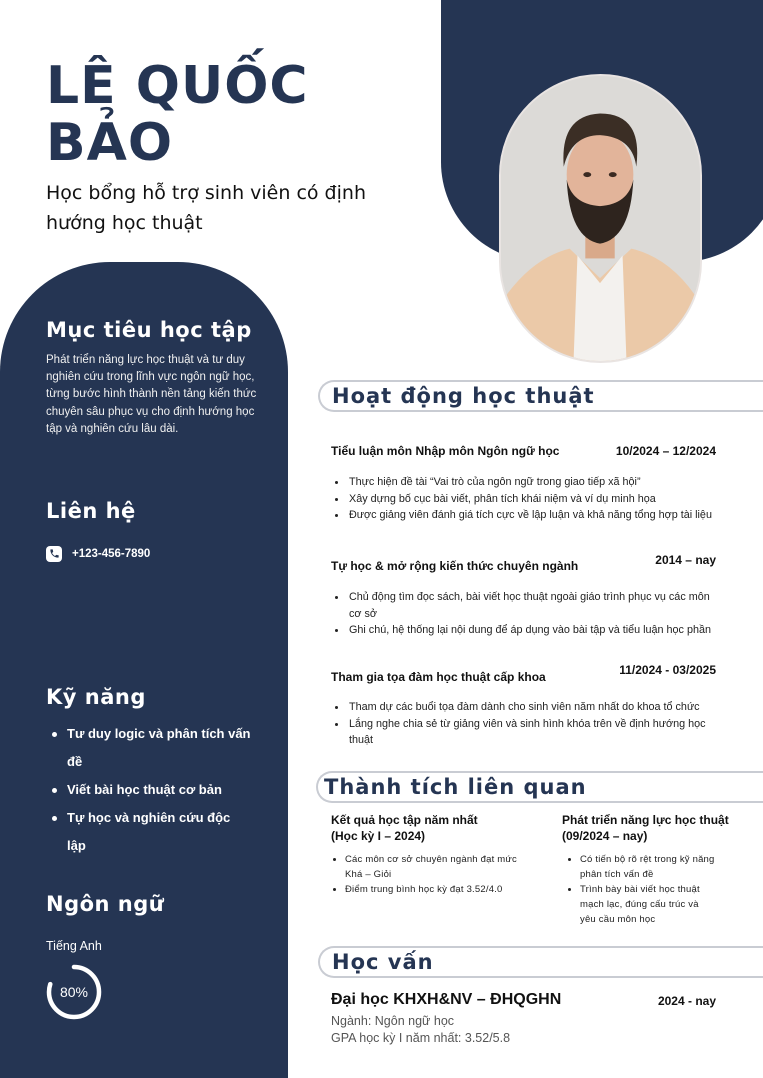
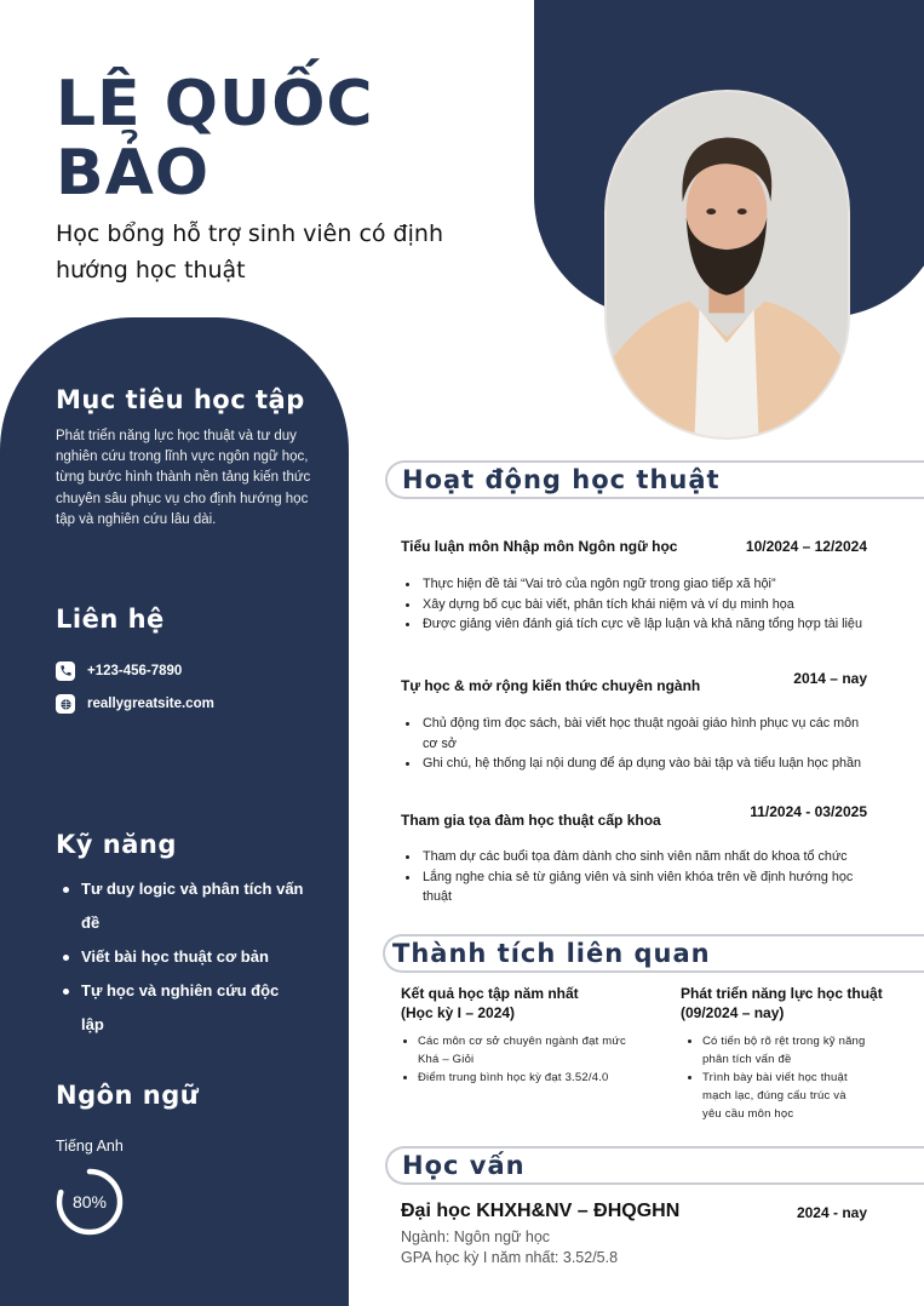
  LÊ QUỐC
  BẢO
  Học bổng hỗ trợ sinh viên có định hướng học thuật
  Mục tiêu học tập
  Phát triển năng lực học thuật và tư duy nghiên cứu trong lĩnh vực ngôn ngữ học, từng bước hình thành nền tảng kiến thức chuyên sâu phục vụ cho định hướng học tập và nghiên cứu lâu dài.
  Liên hệ
  +123-456-7890
+ reallygreatsite.com
  Kỹ năng
  Tư duy logic và phân tích vấn đề
  Viết bài học thuật cơ bản
  Tự học và nghiên cứu độc lập
  Ngôn ngữ
  Tiếng Anh
  80%
  Hoạt động học thuật
  Tiểu luận môn Nhập môn Ngôn ngữ học
  10/2024 – 12/2024
  Thực hiện đề tài “Vai trò của ngôn ngữ trong giao tiếp xã hội”
  Xây dựng bố cục bài viết, phân tích khái niệm và ví dụ minh họa
  Được giảng viên đánh giá tích cực về lập luận và khả năng tổng hợp tài liệu
  Tự học & mở rộng kiến thức chuyên ngành
  2014 – nay
- Chủ động tìm đọc sách, bài viết học thuật ngoài giáo trình phục vụ các môn cơ sở
+ Chủ động tìm đọc sách, bài viết học thuật ngoài giáo hình phục vụ các môn cơ sở
  Ghi chú, hệ thống lại nội dung để áp dụng vào bài tập và tiểu luận học phần
  Tham gia tọa đàm học thuật cấp khoa
  11/2024 - 03/2025
  Tham dự các buổi tọa đàm dành cho sinh viên năm nhất do khoa tổ chức
- Lắng nghe chia sẻ từ giảng viên và sinh hình khóa trên về định hướng học thuật
+ Lắng nghe chia sẻ từ giảng viên và sinh viên khóa trên về định hướng học thuật
  Thành tích liên quan
  Kết quả học tập năm nhất
  (Học kỳ I – 2024)
  Các môn cơ sở chuyên ngành đạt mức Khá – Giỏi
  Điểm trung bình học kỳ đạt 3.52/4.0
  Phát triển năng lực học thuật
  (09/2024 – nay)
  Có tiến bộ rõ rệt trong kỹ năng phân tích vấn đề
  Trình bày bài viết học thuật mạch lạc, đúng cấu trúc và yêu cầu môn học
  Học vấn
  Đại học KHXH&NV – ĐHQGHN
  2024 - nay
  Ngành: Ngôn ngữ học
  GPA học kỳ I năm nhất: 3.52/5.8
